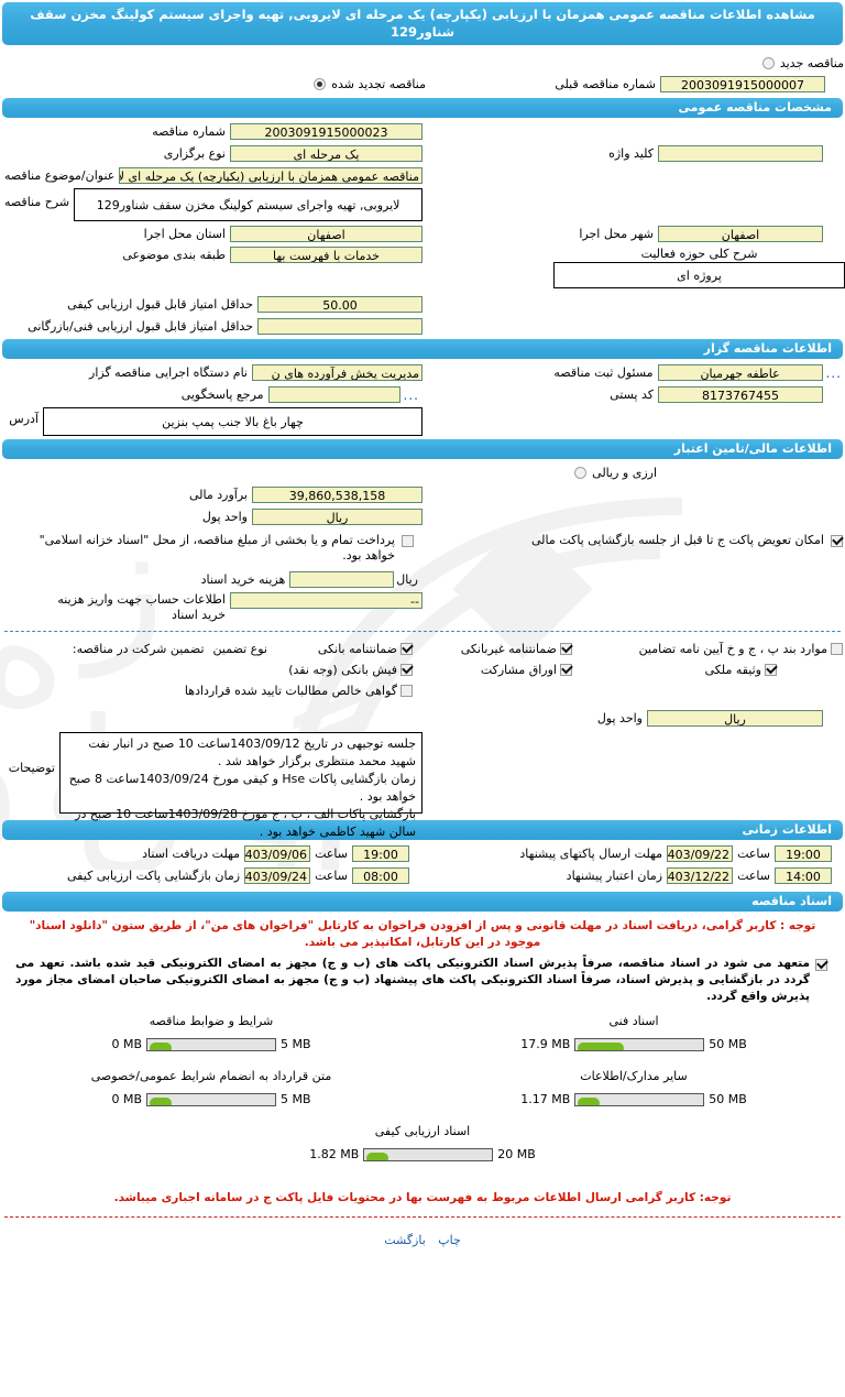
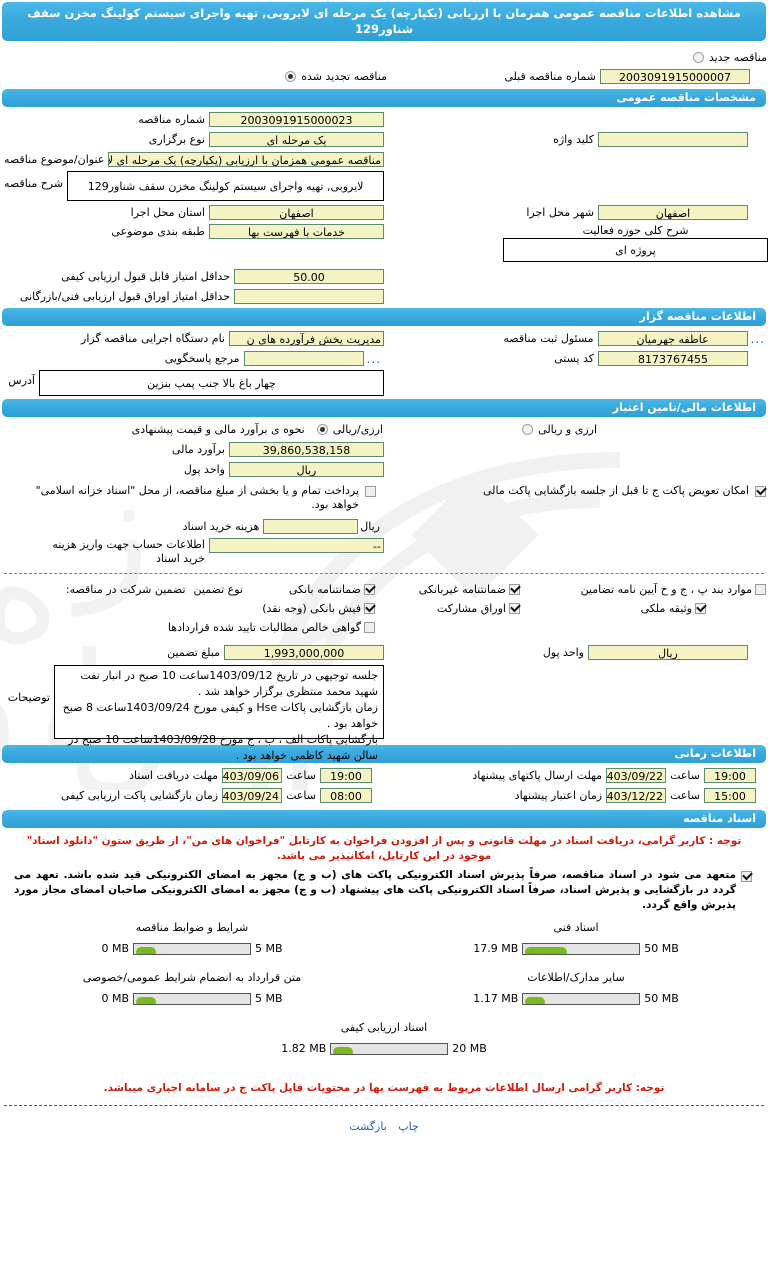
  ه
  ز
  مشاهده اطلاعات مناقصه عمومی همزمان با ارزیابی (یکپارچه) یک مرحله ای لایروبی, تهیه واجرای سیستم کولینگ مخزن سقف شناور129
  مناقصه جدید
  2003091915000007
  شماره مناقصه قبلی
  مناقصه تجدید شده
  مشخصات مناقصه عمومی
  2003091915000023
  شماره مناقصه
  کلید واژه
  یک مرحله ای
  نوع برگزاری
  عنوان/موضوع مناقصه
  لایروبی, تهیه واجرای سیستم کولینگ مخزن سقف شناور129
  شرح مناقصه
  اصفهان
  شهر محل اجرا
  اصفهان
  استان محل اجرا
  شرح کلی حوزه فعالیت
  پروژه ای
  خدمات با فهرست بها
  طبقه بندی موضوعی
  50.00
  حداقل امتیاز قابل قبول ارزیابی کیفی
- حداقل امتیاز قابل قبول ارزیابی فنی/بازرگانی
+ حداقل امتیاز اوراق قبول ارزیابی فنی/بازرگانی
  اطلاعات مناقصه گزار
  ...
  عاطفه جهرمیان
  مسئول ثبت مناقصه
  مدیریت پخش فرآورده های ن
  نام دستگاه اجرایی مناقصه گزار
  8173767455
  کد پستی
  ...
  مرجع پاسخگویی
  چهار باغ بالا جنب پمپ بنزین
  آدرس
  اطلاعات مالی/تامین اعتبار
  ارزی و ریالی
+ ارزی/ریالی
+ نحوه ی برآورد مالی و قیمت پیشنهادی
  39,860,538,158
  برآورد مالی
  ریال
  واحد پول
  امکان تعویض پاکت ج تا قبل از جلسه بازگشایی پاکت مالی
  پرداخت تمام و یا بخشی از مبلغ مناقصه، از محل "اسناد خزانه اسلامی" خواهد بود.
  ریال
  هزینه خرید اسناد
  --
  اطلاعات حساب جهت واریز هزینه خرید اسناد
  موارد بند پ ، ج و خ آیین نامه تضامین
  ضمانتنامه غیربانکی
  ضمانتنامه بانکی
  نوع تضمین
  تضمین شرکت در مناقصه:
  وثیقه ملکی
  اوراق مشارکت
  فیش بانکی (وجه نقد)
  گواهی خالص مطالبات تایید شده قراردادها
  ریال
  واحد پول
+ 1,993,000,000
+ مبلغ تضمین
  جلسه توجیهی در تاریخ 1403/09/12ساعت 10 صبح در انبار نفت شهید محمد منتظری برگزار خواهد شد .
  زمان بازگشایی پاکات Hse و کیفی مورخ 1403/09/24ساعت 8 صبح خواهد بود .
  بازگشایی پاکات الف ، ب ، ج مورخ 1403/09/28ساعت 10 صبح در سالن شهید کاظمی خواهد بود .
  توضیحات
  اطلاعات زمانی
  19:00
  ساعت
  403/09/22
  مهلت ارسال پاکتهای پیشنهاد
  19:00
  ساعت
  403/09/06
  مهلت دریافت اسناد
- 14:00
+ 15:00
  ساعت
  403/12/22
  زمان اعتبار پیشنهاد
  08:00
  ساعت
  403/09/24
  زمان بازگشایی پاکت ارزیابی کیفی
  اسناد مناقصه
  توجه : کاربر گرامی، دریافت اسناد در مهلت قانونی و پس از افزودن فراخوان به کارتابل "فراخوان های من"، از طریق ستون "دانلود اسناد" موجود در این کارتابل، امکانپذیر می باشد.
  متعهد می شود در اسناد مناقصه، صرفاً پذیرش اسناد الکترونیکی پاکت های (ب و ج) مجهز به امضای الکترونیکی قید شده باشد. تعهد می گردد در بازگشایی و پذیرش اسناد، صرفاً اسناد الکترونیکی پاکت های پیشنهاد (ب و ج) مجهز به امضای الکترونیکی صاحبان امضای مجاز مورد پذیرش واقع گردد.
  اسناد فنی
  17.9 MB
  50 MB
  شرایط و ضوابط مناقصه
  0 MB
  5 MB
  سایر مدارک/اطلاعات
  1.17 MB
  50 MB
  متن قرارداد به انضمام شرایط عمومی/خصوصی
  0 MB
  5 MB
  اسناد ارزیابی کیفی
  1.82 MB
  20 MB
  توجه: کاربر گرامی ارسال اطلاعات مربوط به فهرست بها در محتویات فایل پاکت ج در سامانه اجباری میباشد.
  چاپ بازگشت
